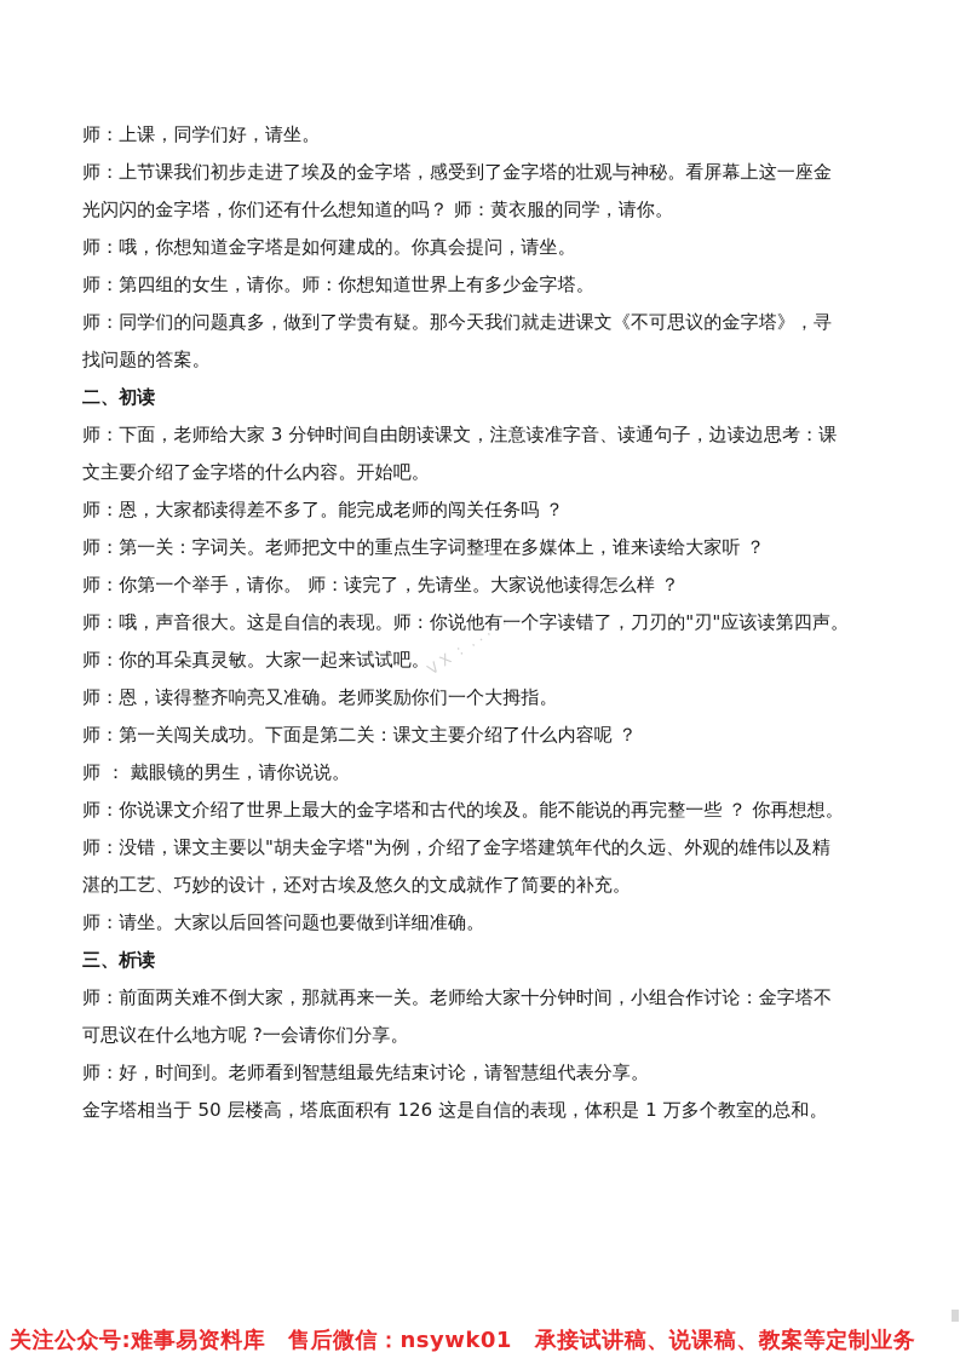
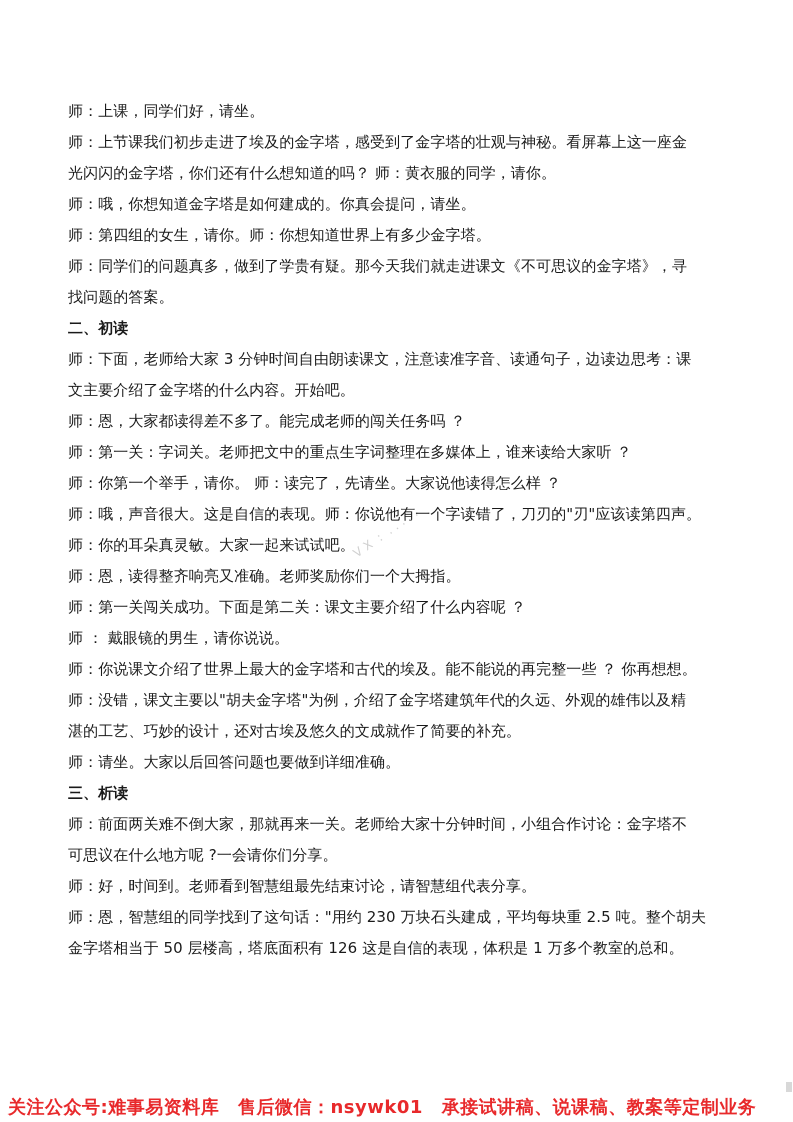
  师：上课，同学们好，请坐。
  师：上节课我们初步走进了埃及的金字塔，感受到了金字塔的壮观与神秘。看屏幕上这一座金
  光闪闪的金字塔，你们还有什么想知道的吗？ 师：黄衣服的同学，请你。
  师：哦，你想知道金字塔是如何建成的。你真会提问，请坐。
  师：第四组的女生，请你。师：你想知道世界上有多少金字塔。
  师：同学们的问题真多，做到了学贵有疑。那今天我们就走进课文《不可思议的金字塔》，寻
  找问题的答案。
  二、初读
  师：下面，老师给大家 3 分钟时间自由朗读课文，注意读准字音、读通句子，边读边思考：课
  文主要介绍了金字塔的什么内容。开始吧。
  师：恩，大家都读得差不多了。能完成老师的闯关任务吗 ？
  师：第一关：字词关。老师把文中的重点生字词整理在多媒体上，谁来读给大家听 ？
  师：你第一个举手，请你。 师：读完了，先请坐。大家说他读得怎么样 ？
  师：哦，声音很大。这是自信的表现。师：你说他有一个字读错了，刀刃的"刃"应该读第四声。
  师：你的耳朵真灵敏。大家一起来试试吧。
  师：恩，读得整齐响亮又准确。老师奖励你们一个大拇指。
  师：第一关闯关成功。下面是第二关：课文主要介绍了什么内容呢 ？
  师 ： 戴眼镜的男生，请你说说。
  师：你说课文介绍了世界上最大的金字塔和古代的埃及。能不能说的再完整一些 ？ 你再想想。
  师：没错，课文主要以"胡夫金字塔"为例，介绍了金字塔建筑年代的久远、外观的雄伟以及精
  湛的工艺、巧妙的设计，还对古埃及悠久的文成就作了简要的补充。
  师：请坐。大家以后回答问题也要做到详细准确。
  三、析读
  师：前面两关难不倒大家，那就再来一关。老师给大家十分钟时间，小组合作讨论：金字塔不
  可思议在什么地方呢 ?一会请你们分享。
  师：好，时间到。老师看到智慧组最先结束讨论，请智慧组代表分享。
+ 师：恩，智慧组的同学找到了这句话："用约 230 万块石头建成，平均每块重 2.5 吨。整个胡夫
  金字塔相当于 50 层楼高，塔底面积有 126 这是自信的表现，体积是 1 万多个教室的总和。
  关注公众号:难事易资料库 售后微信：nsywk01 承接试讲稿、说课稿、教案等定制业务
